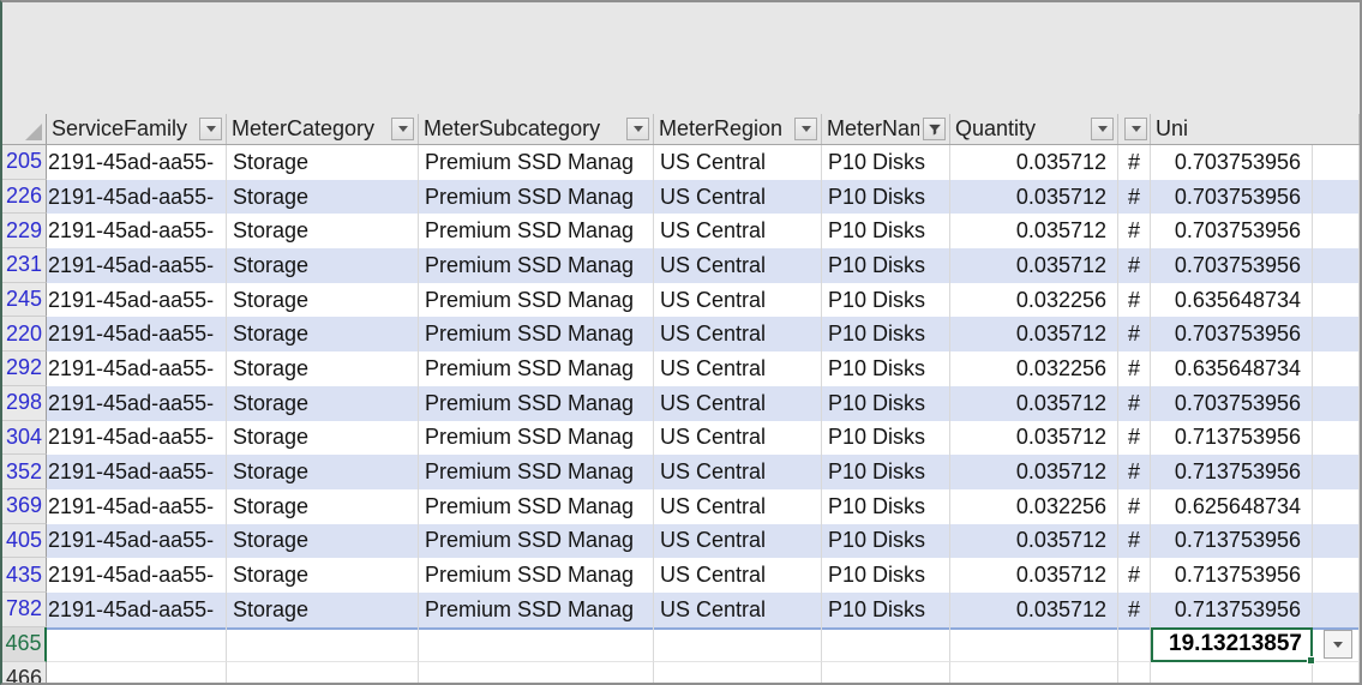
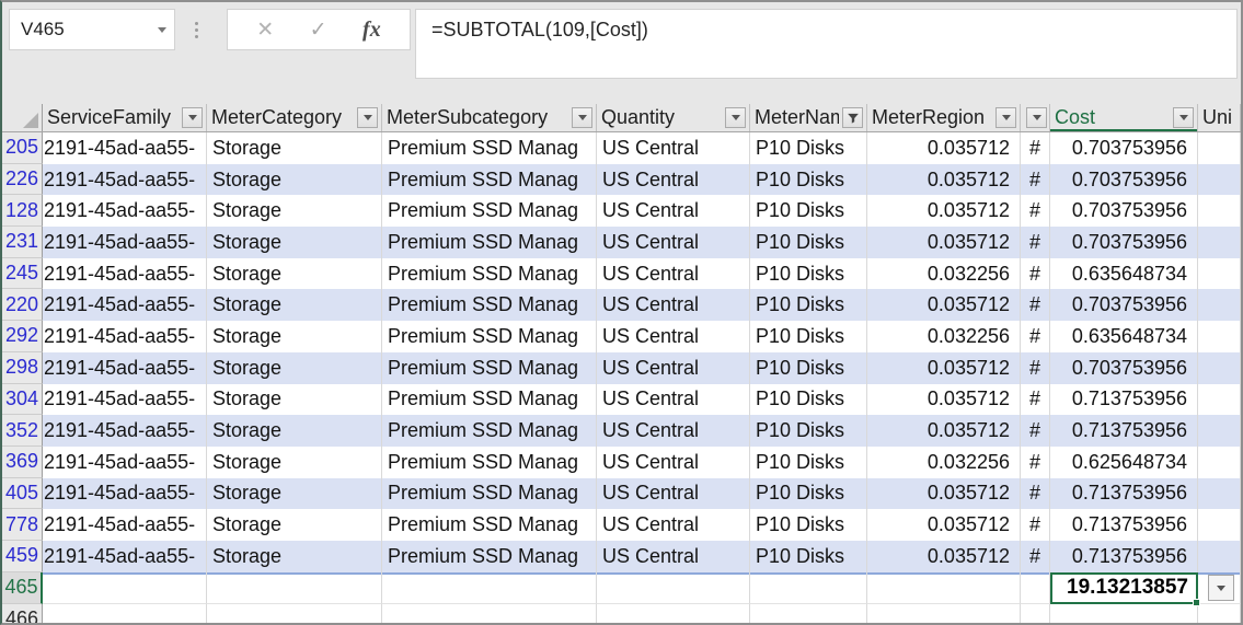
+ V465
+ ✕
+ ✓
+ fx
+ =SUBTOTAL(109,[Cost])
  ServiceFamily
  MeterCategory
  MeterSubcategory
- MeterRegion
+ Quantity
  MeterNam
- Quantity
+ MeterRegion
+ Cost
  Uni
  205
  2191-45ad-aa55-
  Storage
  Premium SSD Manag
  US Central
  P10 Disks
  0.035712
  #
  0.703753956
  226
  2191-45ad-aa55-
  Storage
  Premium SSD Manag
  US Central
  P10 Disks
  0.035712
  #
  0.703753956
- 229
+ 128
  2191-45ad-aa55-
  Storage
  Premium SSD Manag
  US Central
  P10 Disks
  0.035712
  #
  0.703753956
  231
  2191-45ad-aa55-
  Storage
  Premium SSD Manag
  US Central
  P10 Disks
  0.035712
  #
  0.703753956
  245
  2191-45ad-aa55-
  Storage
  Premium SSD Manag
  US Central
  P10 Disks
  0.032256
  #
  0.635648734
  220
  2191-45ad-aa55-
  Storage
  Premium SSD Manag
  US Central
  P10 Disks
  0.035712
  #
  0.703753956
  292
  2191-45ad-aa55-
  Storage
  Premium SSD Manag
  US Central
  P10 Disks
  0.032256
  #
  0.635648734
  298
  2191-45ad-aa55-
  Storage
  Premium SSD Manag
  US Central
  P10 Disks
  0.035712
  #
  0.703753956
  304
  2191-45ad-aa55-
  Storage
  Premium SSD Manag
  US Central
  P10 Disks
  0.035712
  #
  0.713753956
  352
  2191-45ad-aa55-
  Storage
  Premium SSD Manag
  US Central
  P10 Disks
  0.035712
  #
  0.713753956
  369
  2191-45ad-aa55-
  Storage
  Premium SSD Manag
  US Central
  P10 Disks
  0.032256
  #
  0.625648734
  405
  2191-45ad-aa55-
  Storage
  Premium SSD Manag
  US Central
  P10 Disks
  0.035712
  #
  0.713753956
- 435
+ 778
  2191-45ad-aa55-
  Storage
  Premium SSD Manag
  US Central
  P10 Disks
  0.035712
  #
  0.713753956
- 782
+ 459
  2191-45ad-aa55-
  Storage
  Premium SSD Manag
  US Central
  P10 Disks
  0.035712
  #
  0.713753956
  465
  19.13213857
  466
